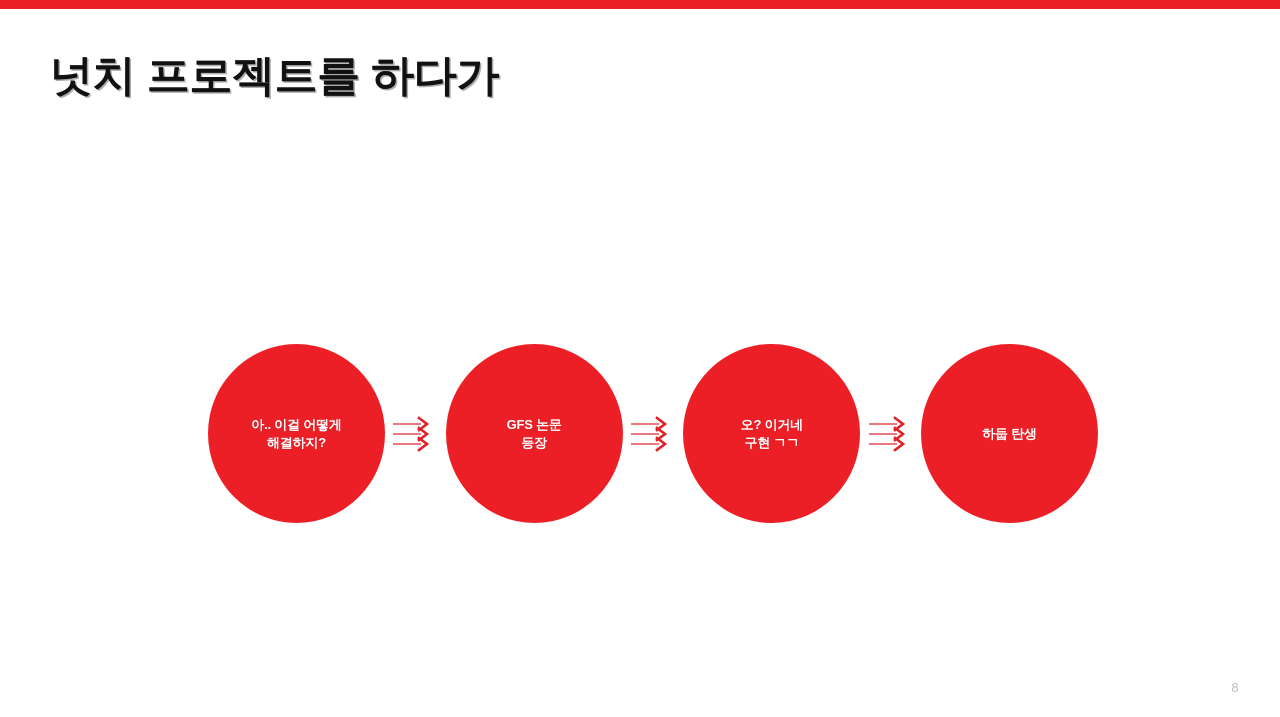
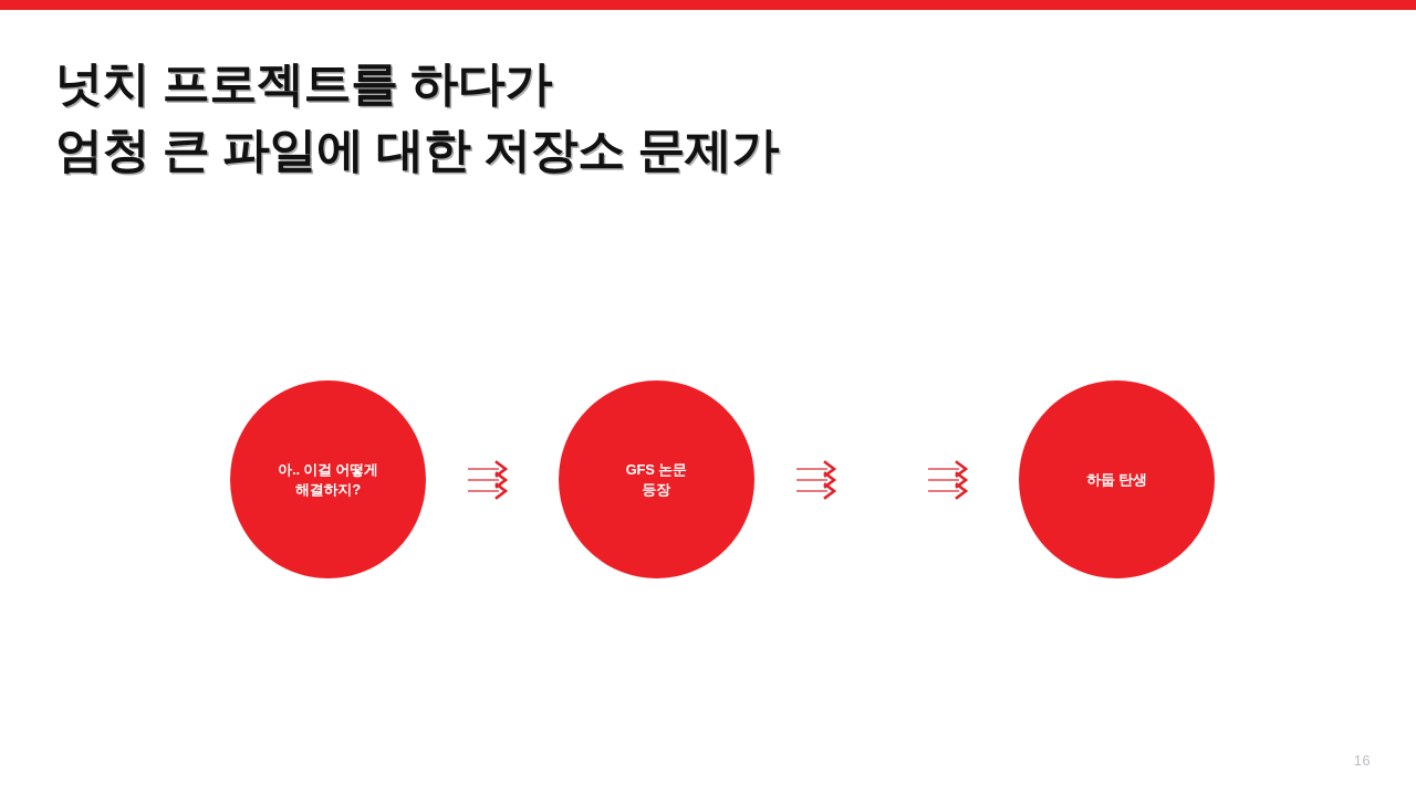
  넛치 프로젝트를 하다가
+ 엄청 큰 파일에 대한 저장소 문제가
  아.. 이걸 어떻게
  해결하지?
  GFS 논문
  등장
- 오? 이거네
- 구현 ㄱㄱ
  하둡 탄생
- 8
+ 16
